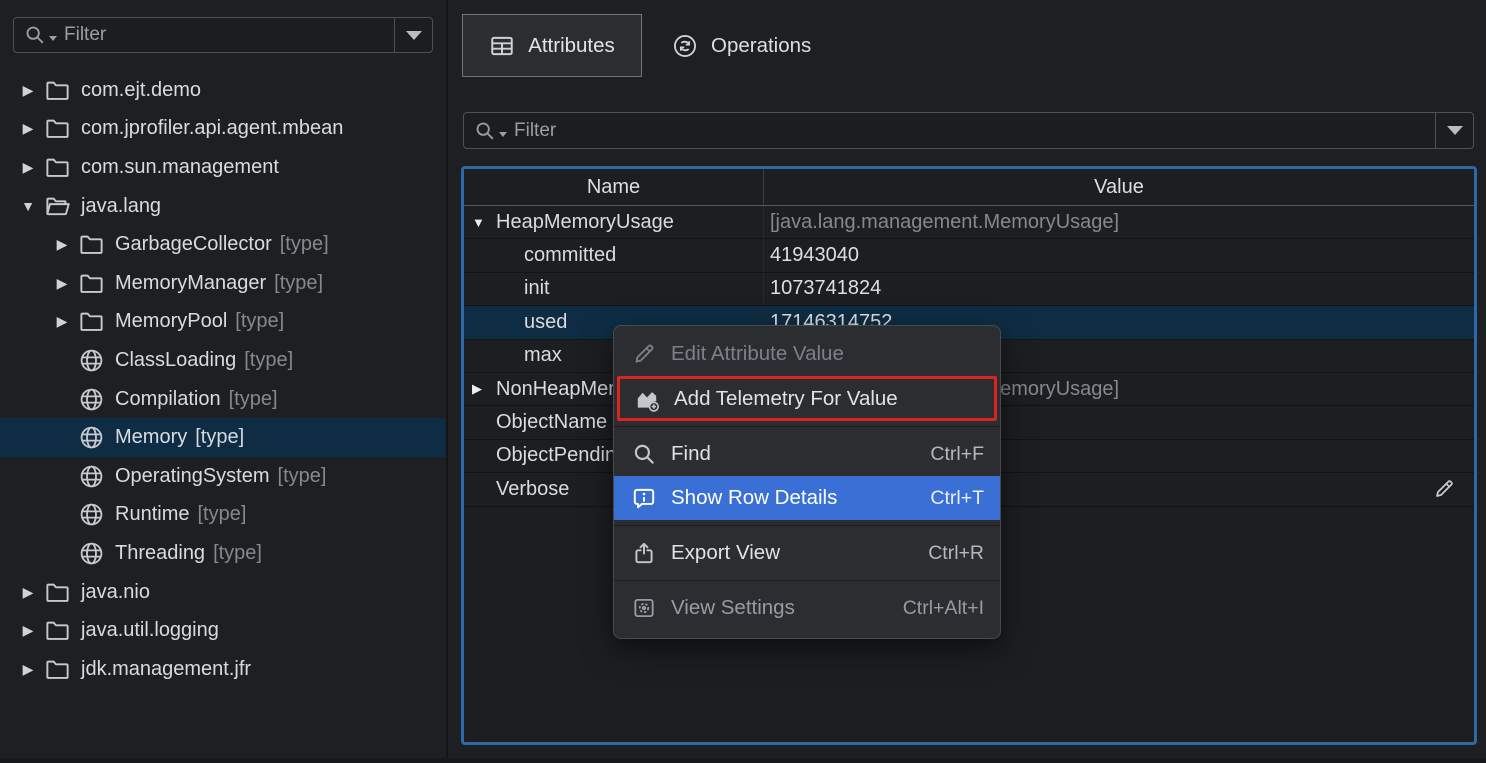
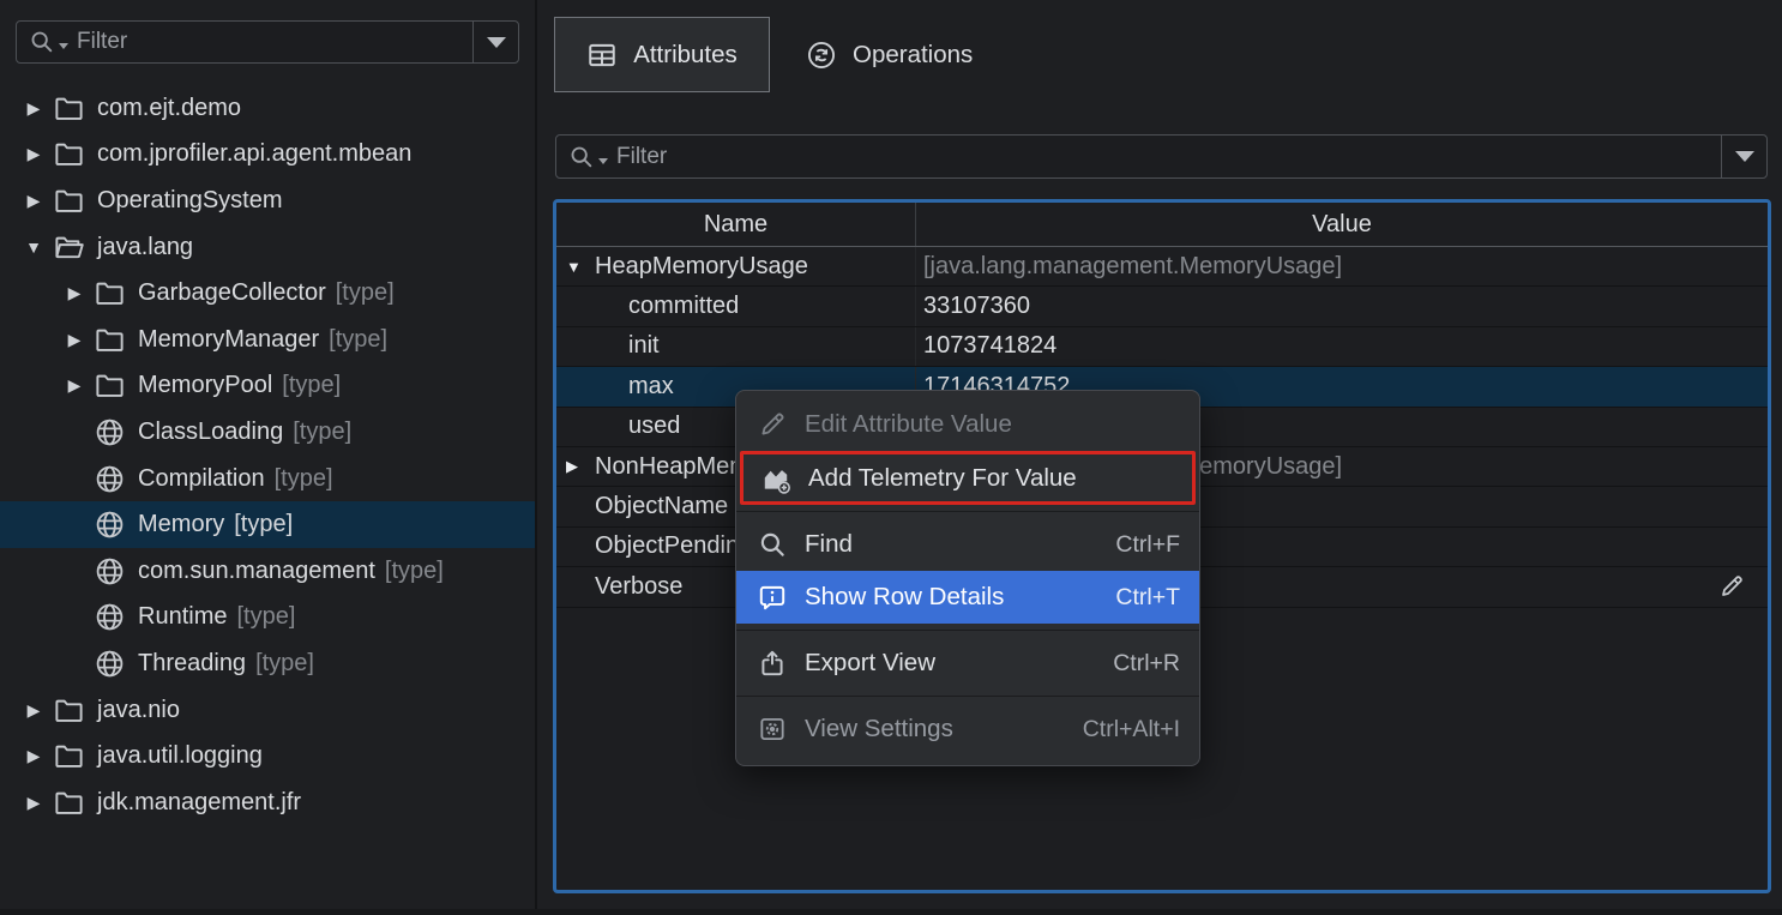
  Filter
  ▶
  com.ejt.demo
  ▶
  com.jprofiler.api.agent.mbean
  ▶
- com.sun.management
+ OperatingSystem
  ▼
  java.lang
  ▶
  GarbageCollector
  [type]
  ▶
  MemoryManager
  [type]
  ▶
  MemoryPool
  [type]
  ClassLoading
  [type]
  Compilation
  [type]
  Memory
  [type]
- OperatingSystem
+ com.sun.management
  [type]
  Runtime
  [type]
  Threading
  [type]
  ▶
  java.nio
  ▶
  java.util.logging
  ▶
  jdk.management.jfr
  Attributes
  Operations
  Filter
  Name
  Value
  ▼
  HeapMemoryUsage
  [java.lang.management.MemoryUsage]
  committed
- 41943040
+ 33107360
  init
  1073741824
- used
+ max
  17146314752
- max
+ used
  ▶
  ObjectName
  Verbose
  Edit Attribute Value
  Add Telemetry For Value
  Find
  Ctrl+F
  Show Row Details
  Ctrl+T
  Export View
  Ctrl+R
  View Settings
  Ctrl+Alt+I
